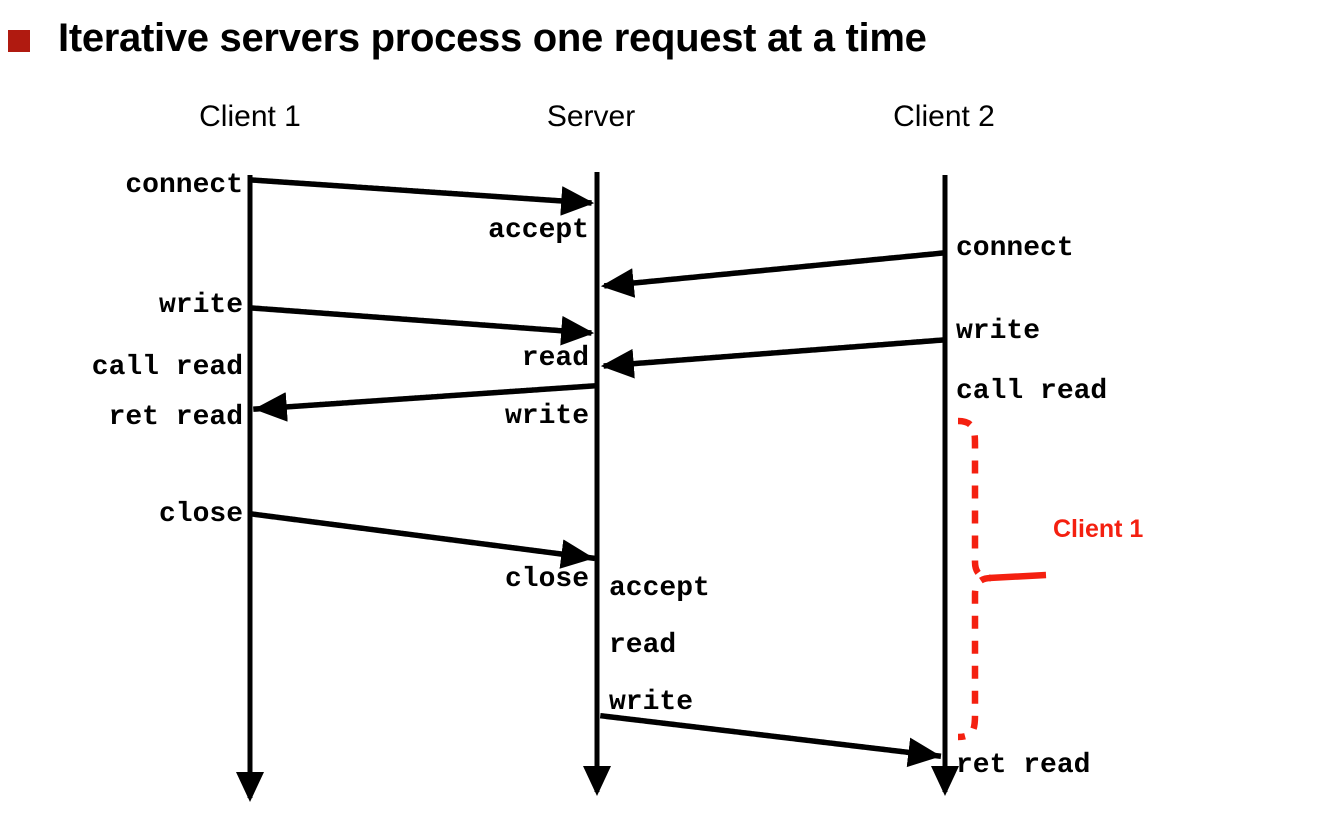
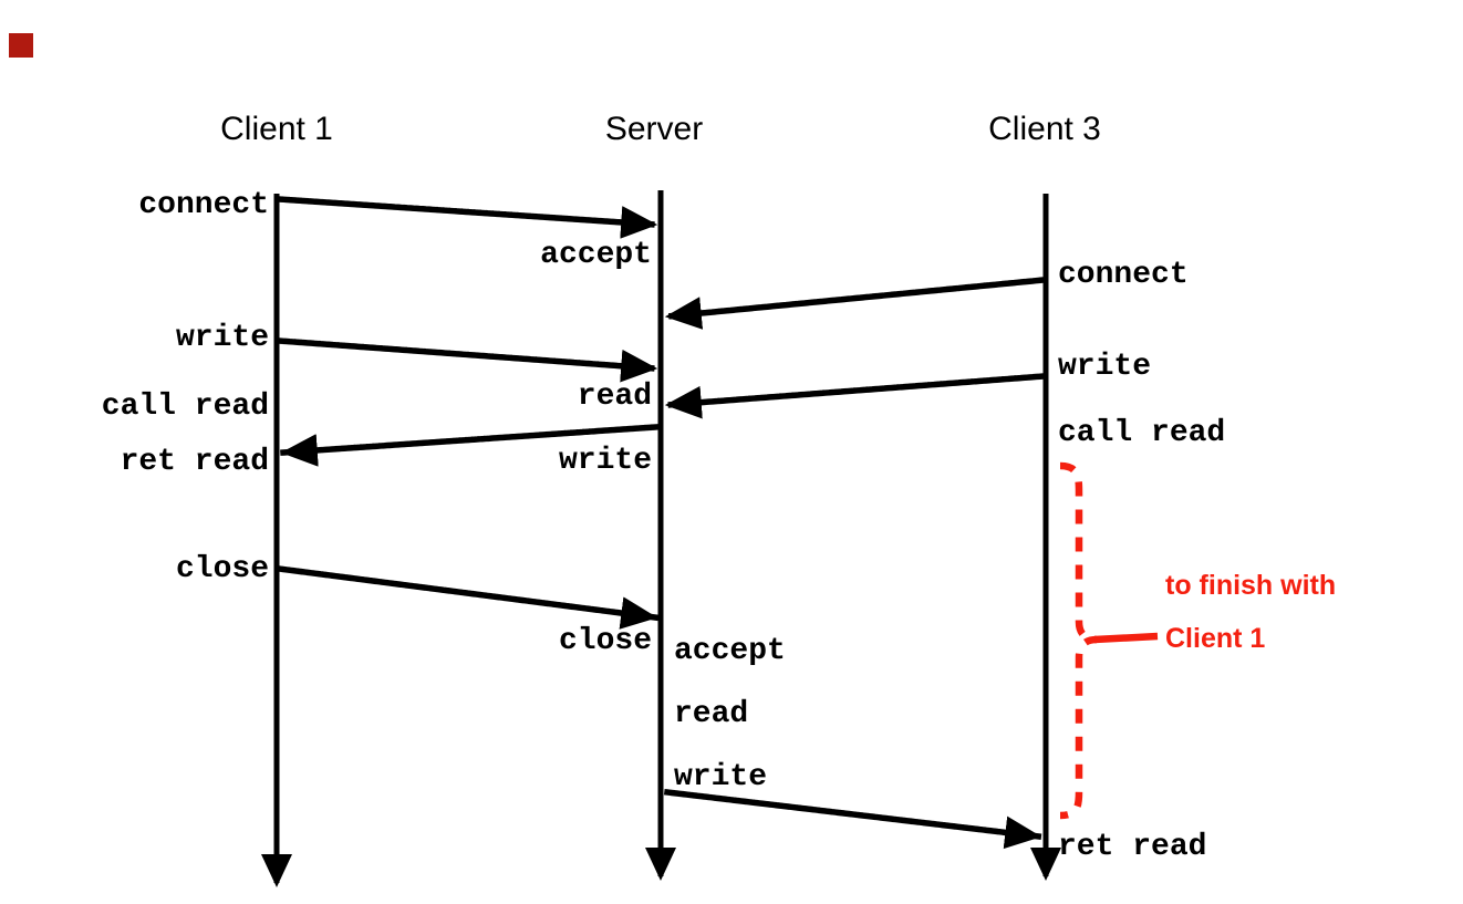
- Iterative servers process one request at a time
  Client 1
  Server
- Client 2
+ Client 3
  connect
  write
  call read
  ret read
  close
  accept
  read
  write
  close
  accept
  read
  write
  connect
  write
  call read
  ret read
+ to finish with
  Client 1
